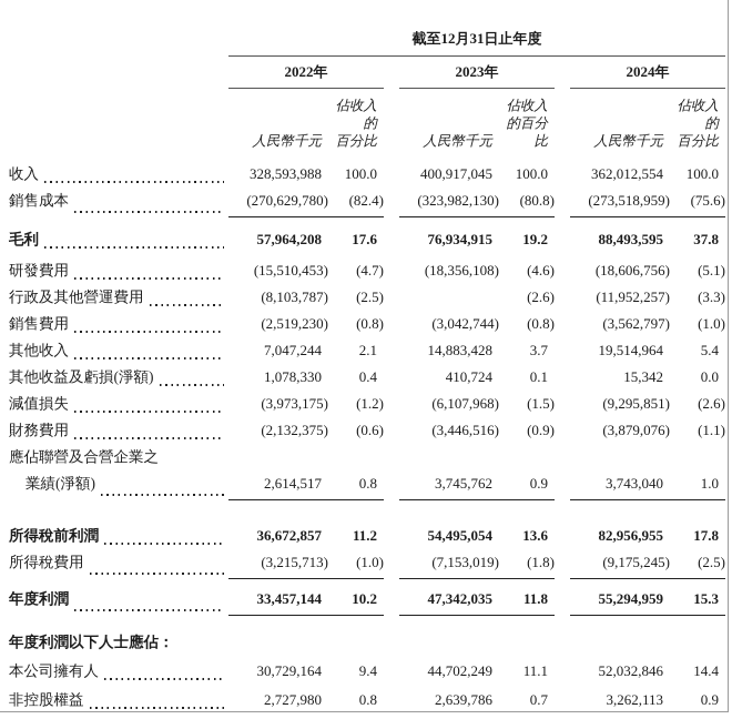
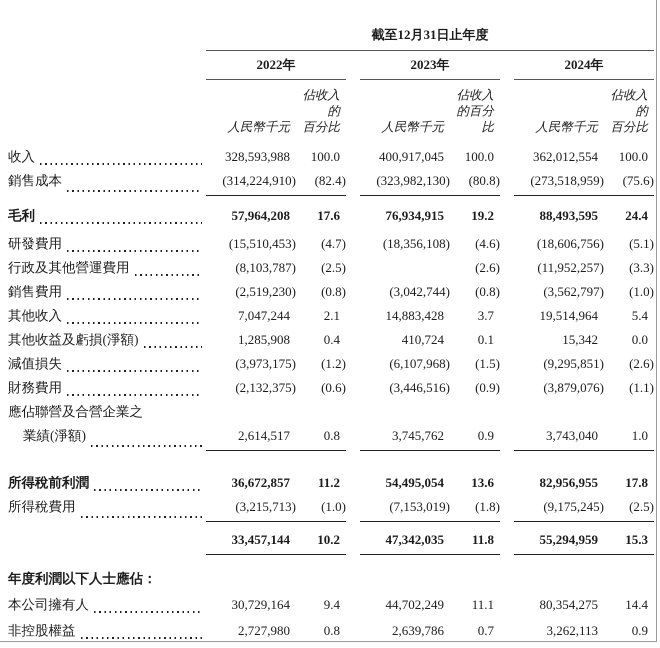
  截至12月31日止年度
  2022年
  2023年
  2024年
  人民幣千元
  佔收入的
  百分比
  人民幣千元
  佔收入
  的百分比
  人民幣千元
  佔收入的
  百分比
  收入
  328,593,988
  100.0
  400,917,045
  100.0
  362,012,554
  100.0
  銷售成本
- (270,629,780)
+ (314,224,910)
  (82.4)
  (323,982,130)
  (80.8)
  (273,518,959)
  (75.6)
  毛利
  57,964,208
  17.6
  76,934,915
  19.2
  88,493,595
- 37.8
+ 24.4
  研發費用
  (15,510,453)
  (4.7)
  (18,356,108)
  (4.6)
  (18,606,756)
  (5.1)
  行政及其他營運費用
  (8,103,787)
  (2.5)
  (2.6)
  (11,952,257)
  (3.3)
  銷售費用
  (2,519,230)
  (0.8)
  (3,042,744)
  (0.8)
  (3,562,797)
  (1.0)
  其他收入
  7,047,244
  2.1
  14,883,428
  3.7
  19,514,964
  5.4
  其他收益及虧損(淨額)
- 1,078,330
+ 1,285,908
  0.4
  410,724
  0.1
  15,342
  0.0
  減值損失
  (3,973,175)
  (1.2)
  (6,107,968)
  (1.5)
  (9,295,851)
  (2.6)
  財務費用
  (2,132,375)
  (0.6)
  (3,446,516)
  (0.9)
  (3,879,076)
  (1.1)
  應佔聯營及合營企業之
  業績(淨額)
  2,614,517
  0.8
  3,745,762
  0.9
  3,743,040
  1.0
  所得稅前利潤
  36,672,857
  11.2
  54,495,054
  13.6
  82,956,955
  17.8
  所得稅費用
  (3,215,713)
  (1.0)
  (7,153,019)
  (1.8)
  (9,175,245)
  (2.5)
- 年度利潤
  33,457,144
  10.2
  47,342,035
  11.8
  55,294,959
  15.3
  年度利潤以下人士應佔：
  本公司擁有人
  30,729,164
  9.4
  44,702,249
  11.1
- 52,032,846
+ 80,354,275
  14.4
  非控股權益
  2,727,980
  0.8
  2,639,786
  0.7
  3,262,113
  0.9
